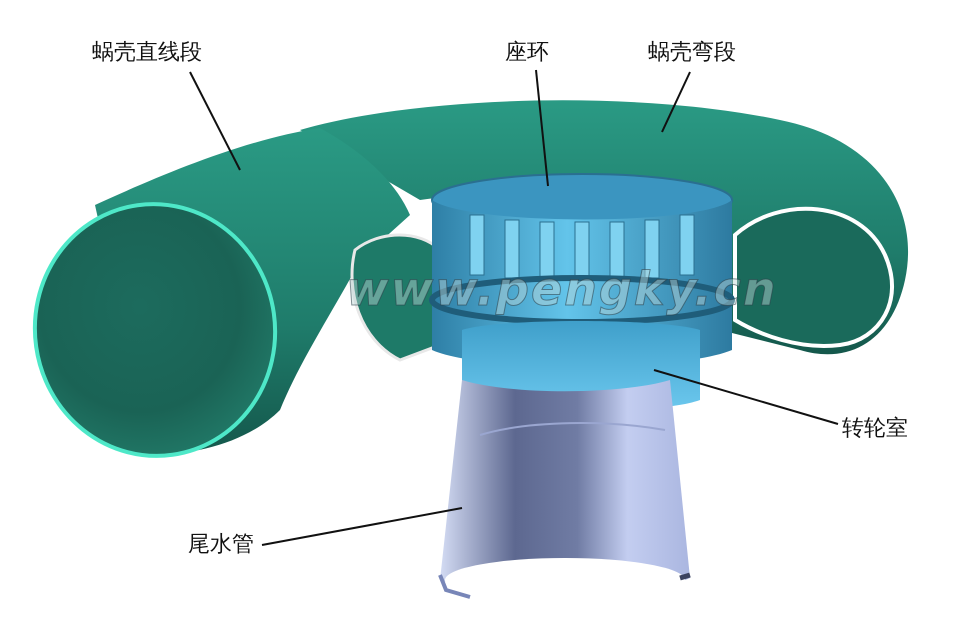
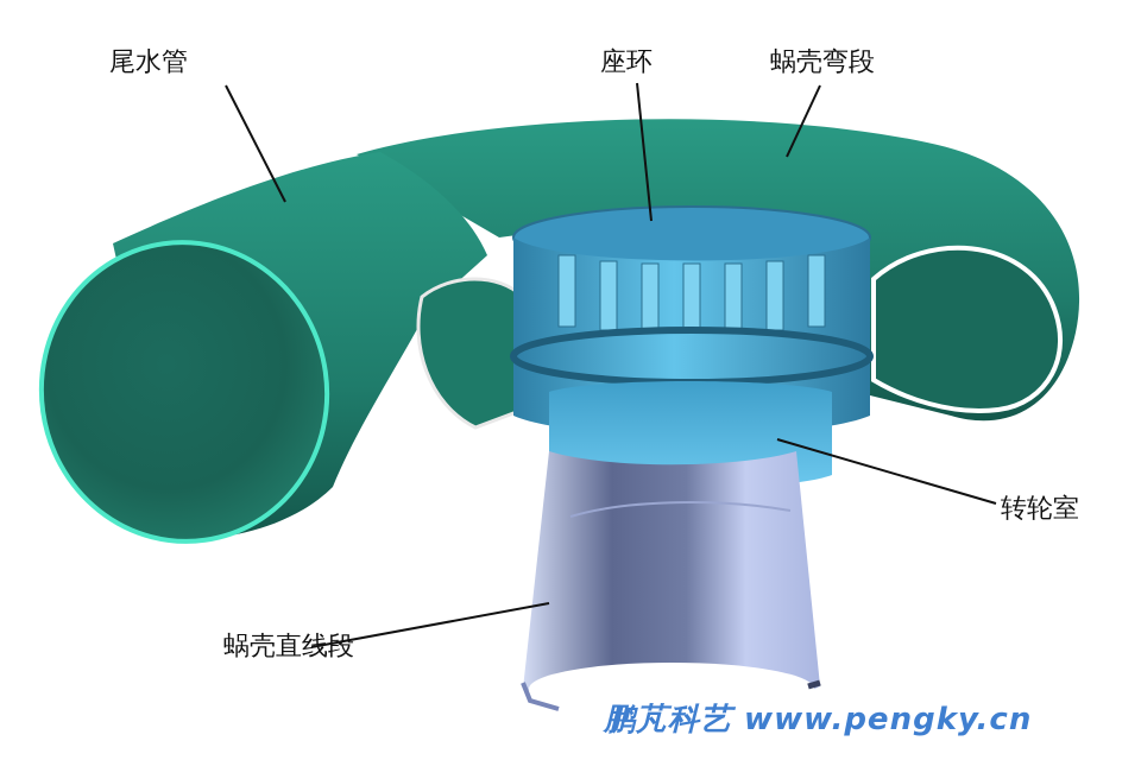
- www.pengky.cn
- 蜗壳直线段
+ 尾水管
  座环
  蜗壳弯段
  转轮室
- 尾水管
+ 蜗壳直线段
+ 鹏芃科艺 www.pengky.cn
